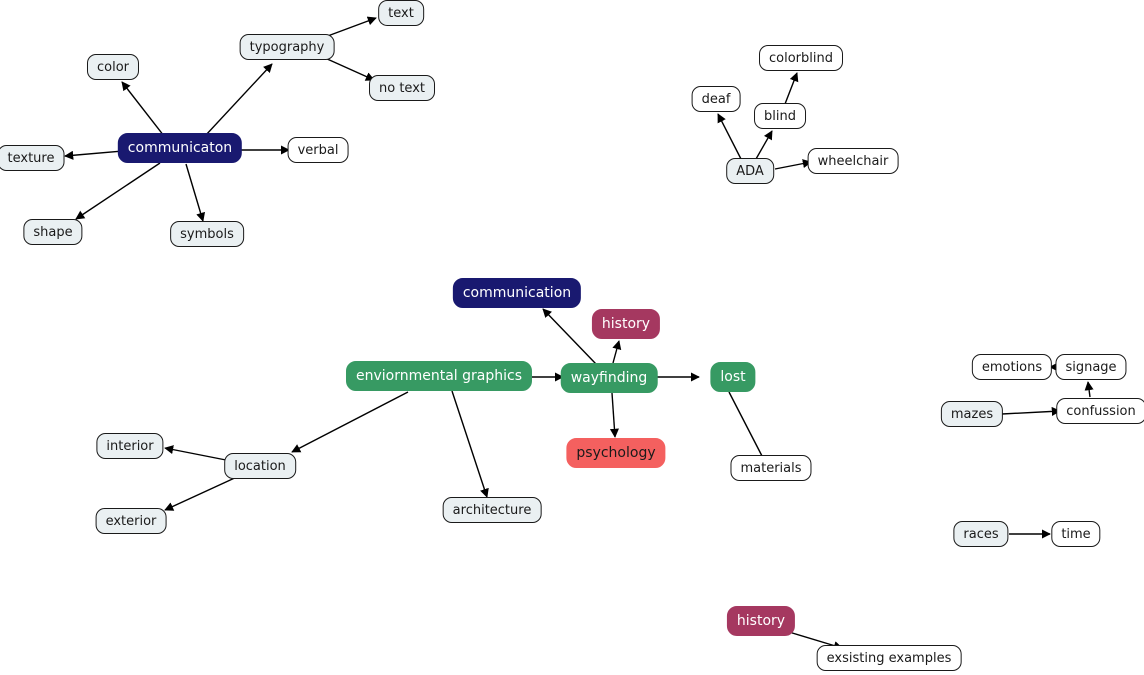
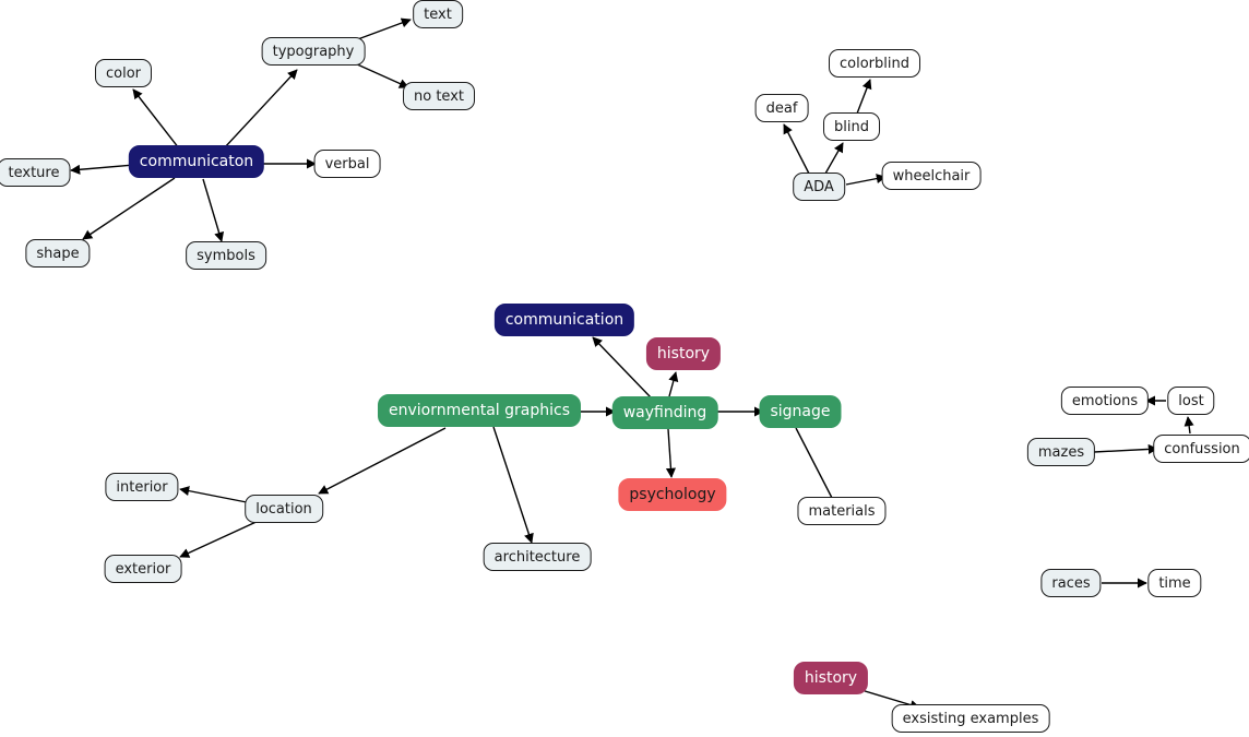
  communicaton
  color
  typography
  text
  no text
  texture
  verbal
  shape
  symbols
  ADA
  deaf
  blind
  colorblind
  wheelchair
  wayfinding
  communication
  history
  psychology
  enviornmental graphics
- lost
+ signage
  materials
  architecture
  location
  interior
  exterior
  emotions
- signage
+ lost
  mazes
  confussion
  races
  time
  history
  exsisting examples
